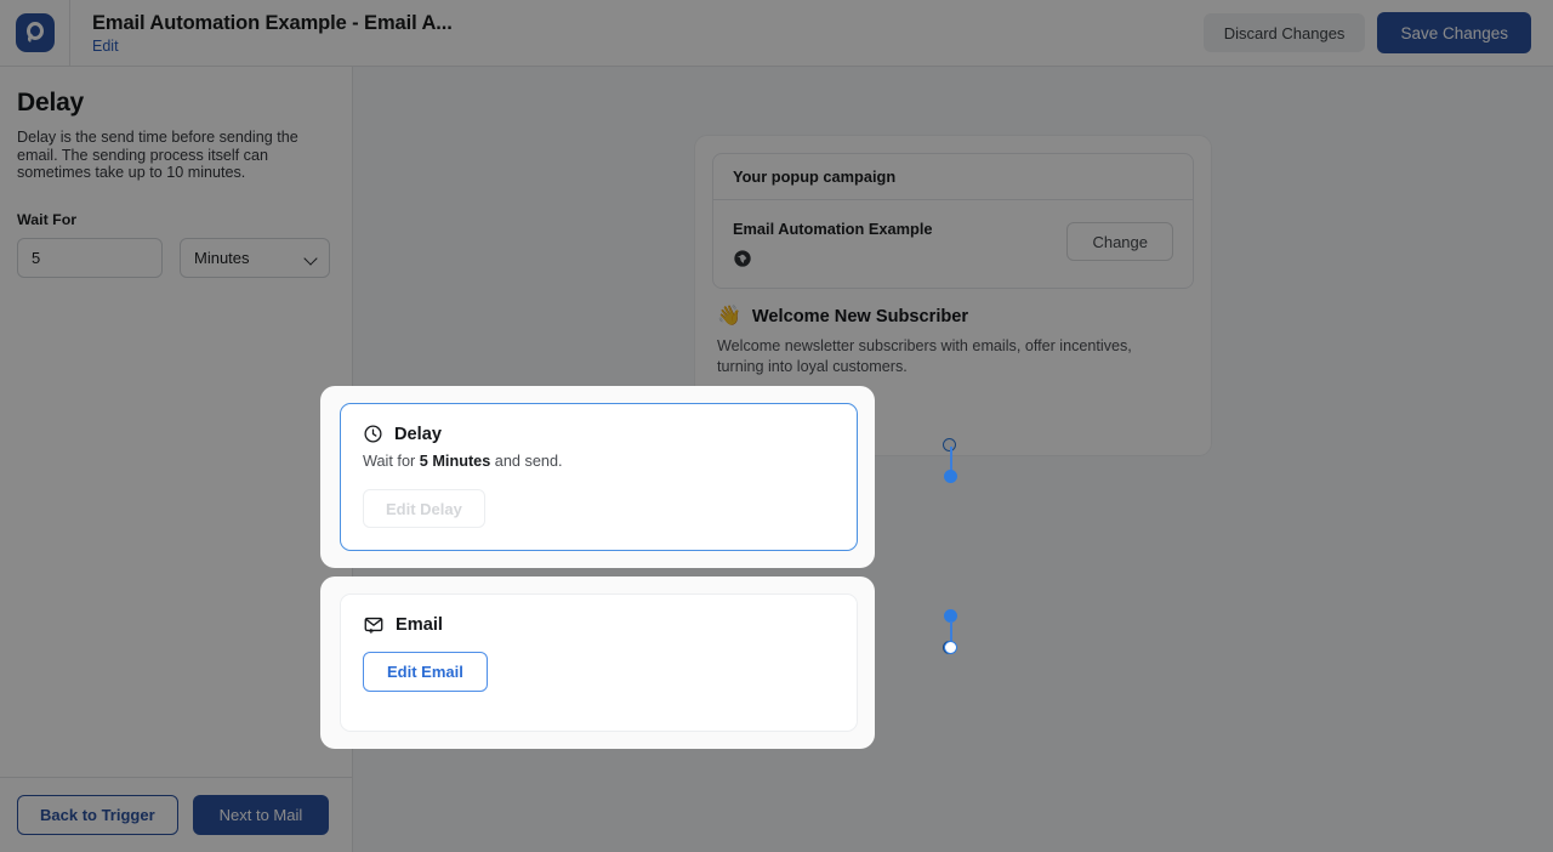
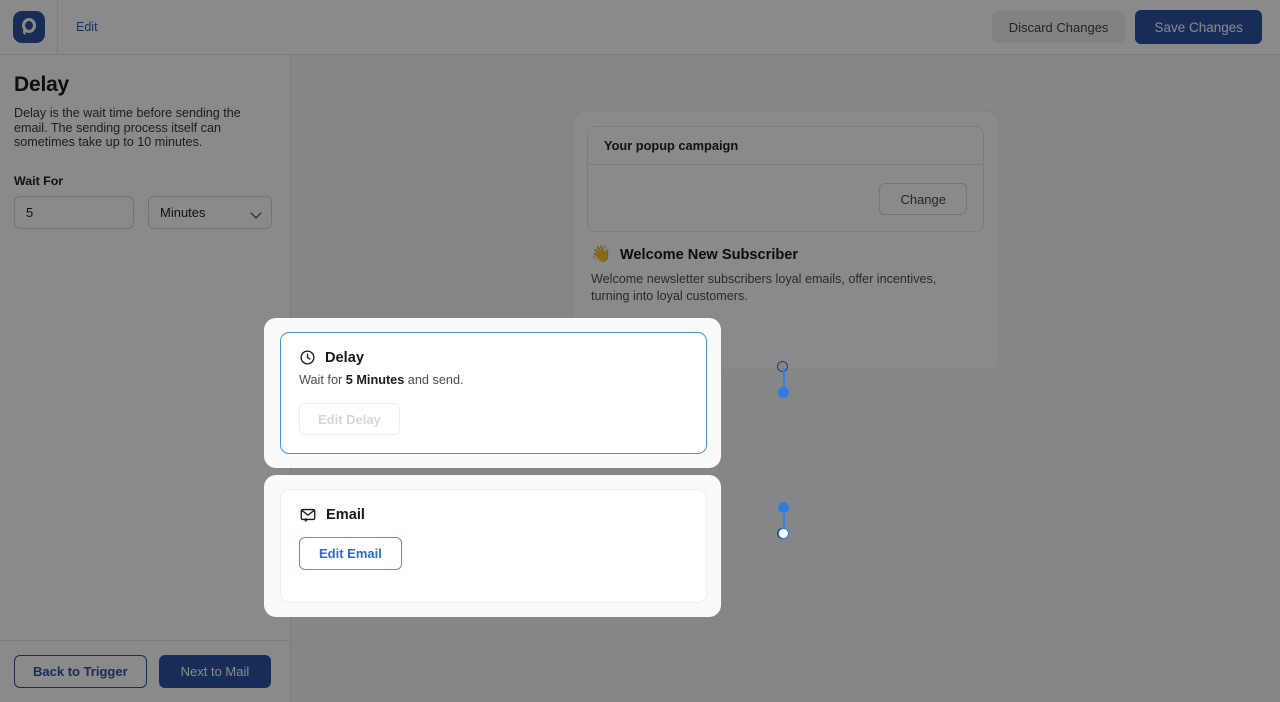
- Email Automation Example - Email A...
  Edit
  Discard Changes
  Save Changes
  Delay
- Delay is the send time before sending the email. The sending process itself can sometimes take up to 10 minutes.
+ Delay is the wait time before sending the email. The sending process itself can sometimes take up to 10 minutes.
  Wait For
  5
  Minutes
  Back to Trigger
  Next to Mail
  Your popup campaign
- Email Automation Example
  Change
  👋
  Welcome New Subscriber
- Welcome newsletter subscribers with emails, offer incentives, turning into loyal customers.
+ Welcome newsletter subscribers loyal emails, offer incentives, turning into loyal customers.
  Delay
  Wait for 5 Minutes and send.
  Edit Delay
  Email
  Edit Email
